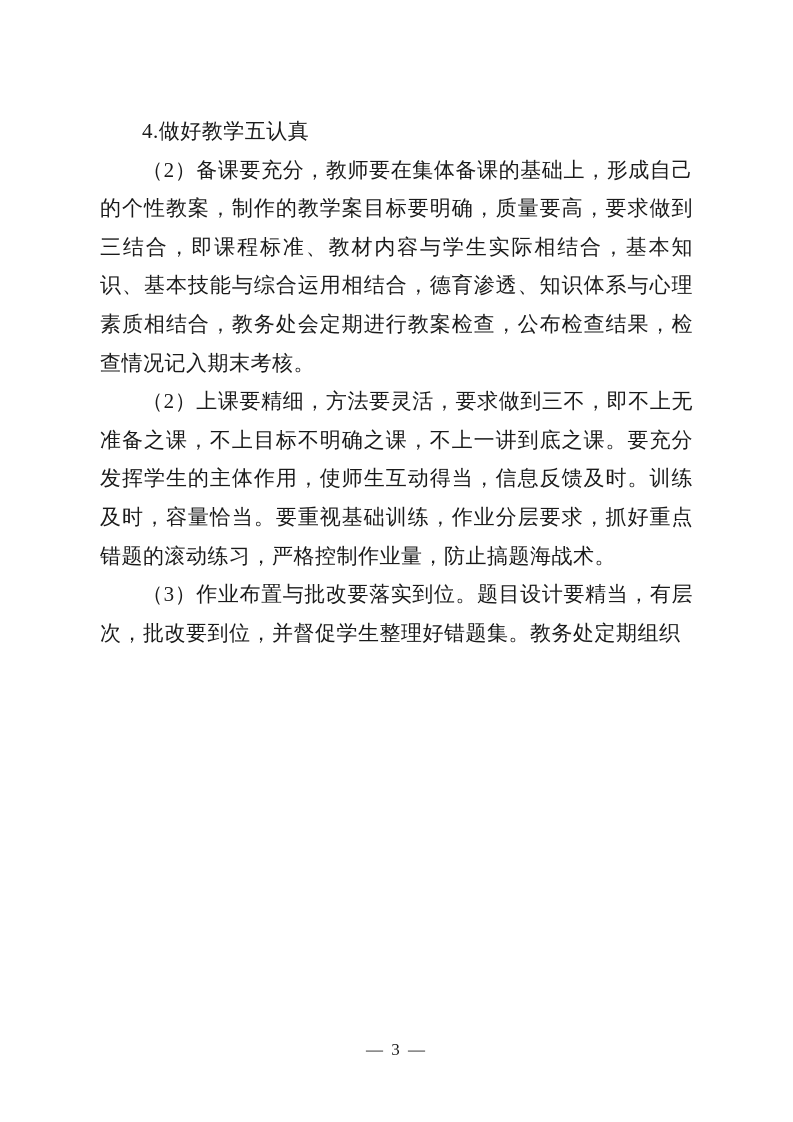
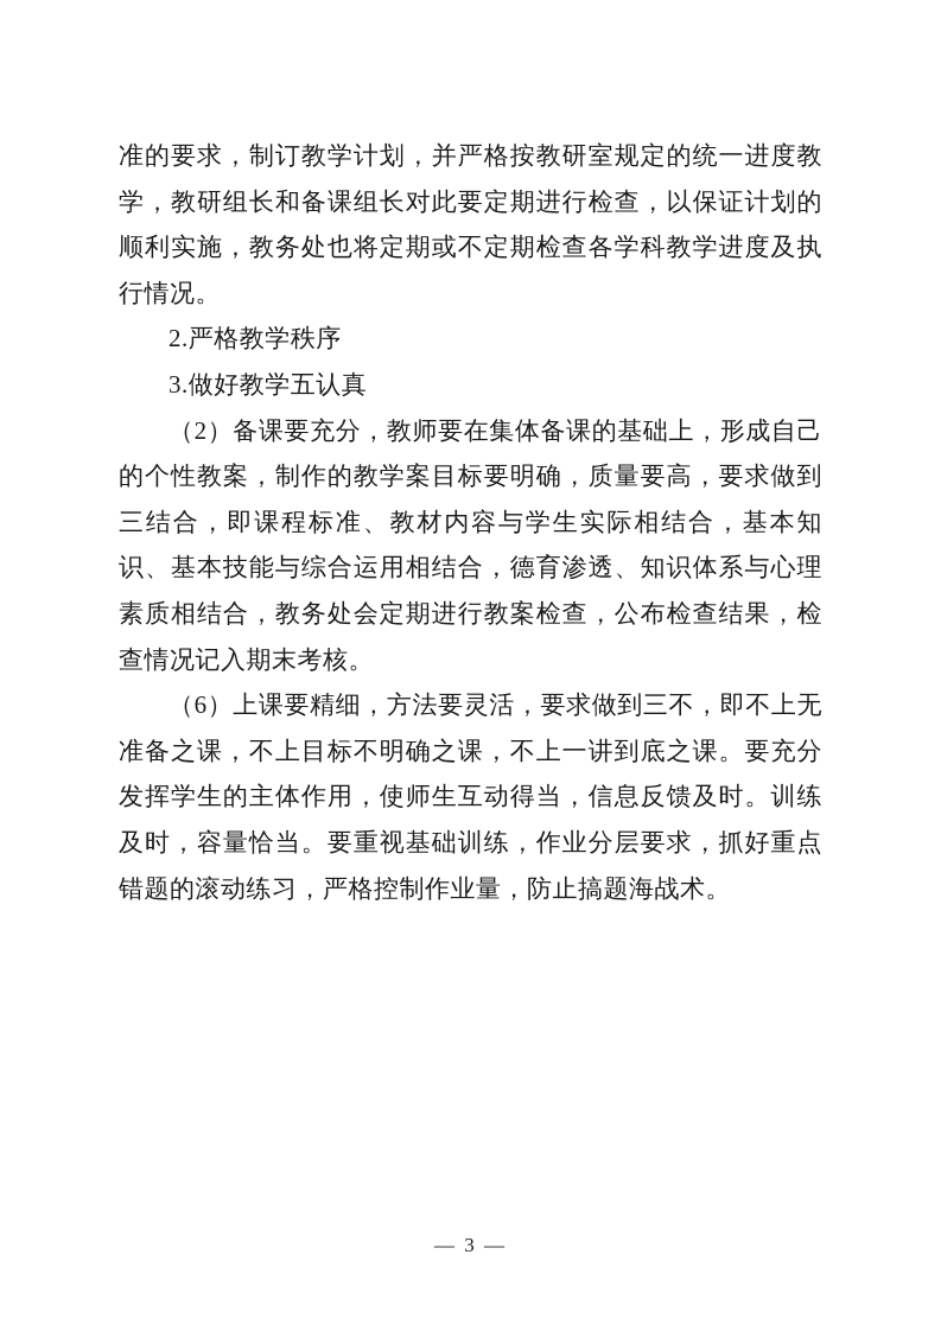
+ 准的要求，制订教学计划，并严格按教研室规定的统一进度教学，教研组长和备课组长对此要定期进行检查，以保证计划的顺利实施，教务处也将定期或不定期检查各学科教学进度及执行情况。
+ 2.严格教学秩序
- 4.做好教学五认真
+ 3.做好教学五认真
  （2）备课要充分，教师要在集体备课的基础上，形成自己的个性教案，制作的教学案目标要明确，质量要高，要求做到三结合，即课程标准、教材内容与学生实际相结合，基本知识、基本技能与综合运用相结合，德育渗透、知识体系与心理素质相结合，教务处会定期进行教案检查，公布检查结果，检查情况记入期末考核。
- （2）上课要精细，方法要灵活，要求做到三不，即不上无准备之课，不上目标不明确之课，不上一讲到底之课。要充分发挥学生的主体作用，使师生互动得当，信息反馈及时。训练及时，容量恰当。要重视基础训练，作业分层要求，抓好重点错题的滚动练习，严格控制作业量，防止搞题海战术。
+ （6）上课要精细，方法要灵活，要求做到三不，即不上无准备之课，不上目标不明确之课，不上一讲到底之课。要充分发挥学生的主体作用，使师生互动得当，信息反馈及时。训练及时，容量恰当。要重视基础训练，作业分层要求，抓好重点错题的滚动练习，严格控制作业量，防止搞题海战术。
- （3）作业布置与批改要落实到位。题目设计要精当，有层次，批改要到位，并督促学生整理好错题集。教务处定期组织
  — 3 —
